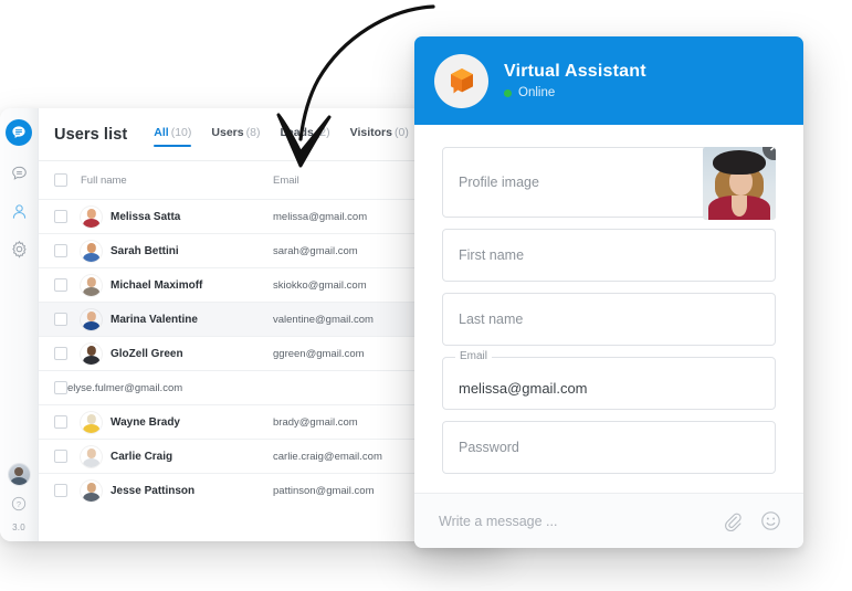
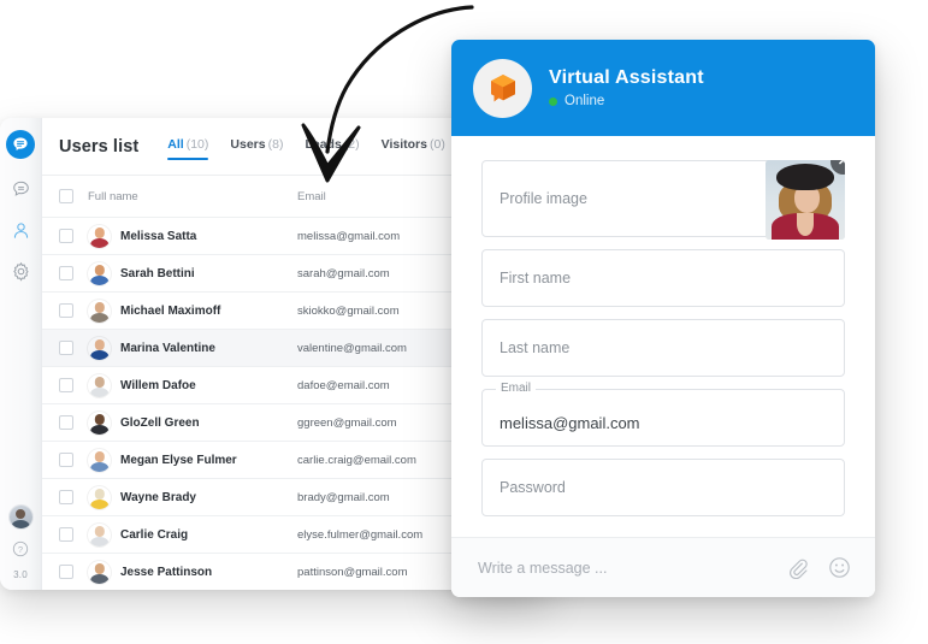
  ?
  3.0
  Users list
  All (10)
  Users (8)
  Lads 2)
  Visitors (0)
  Full name
  Email
  Melissa Satta
  melissa@gmail.com
  Sarah Bettini
  sarah@gmail.com
  Michael Maximoff
  skiokko@gmail.com
  Marina Valentine
  valentine@gmail.com
+ Willem Dafoe
+ dafoe@email.com
  GloZell Green
  ggreen@gmail.com
+ Megan Elyse Fulmer
- elyse.fulmer@gmail.com
+ carlie.craig@email.com
  Wayne Brady
  brady@gmail.com
  Carlie Craig
- carlie.craig@email.com
+ elyse.fulmer@gmail.com
  Jesse Pattinson
  pattinson@gmail.com
  Virtual Assistant
  Online
  Profile image
  ✕
  First name
  Last name
  Email
  melissa@gmail.com
  Password
  Write a message ...
